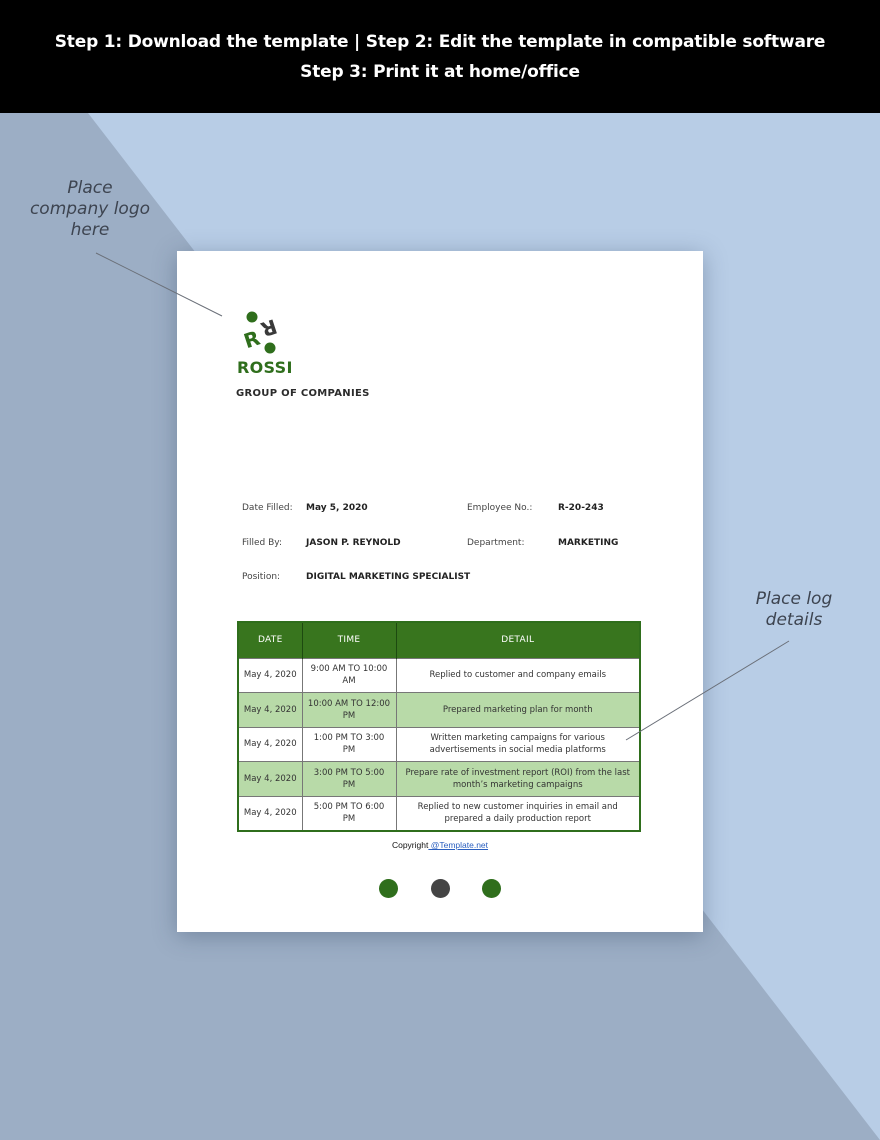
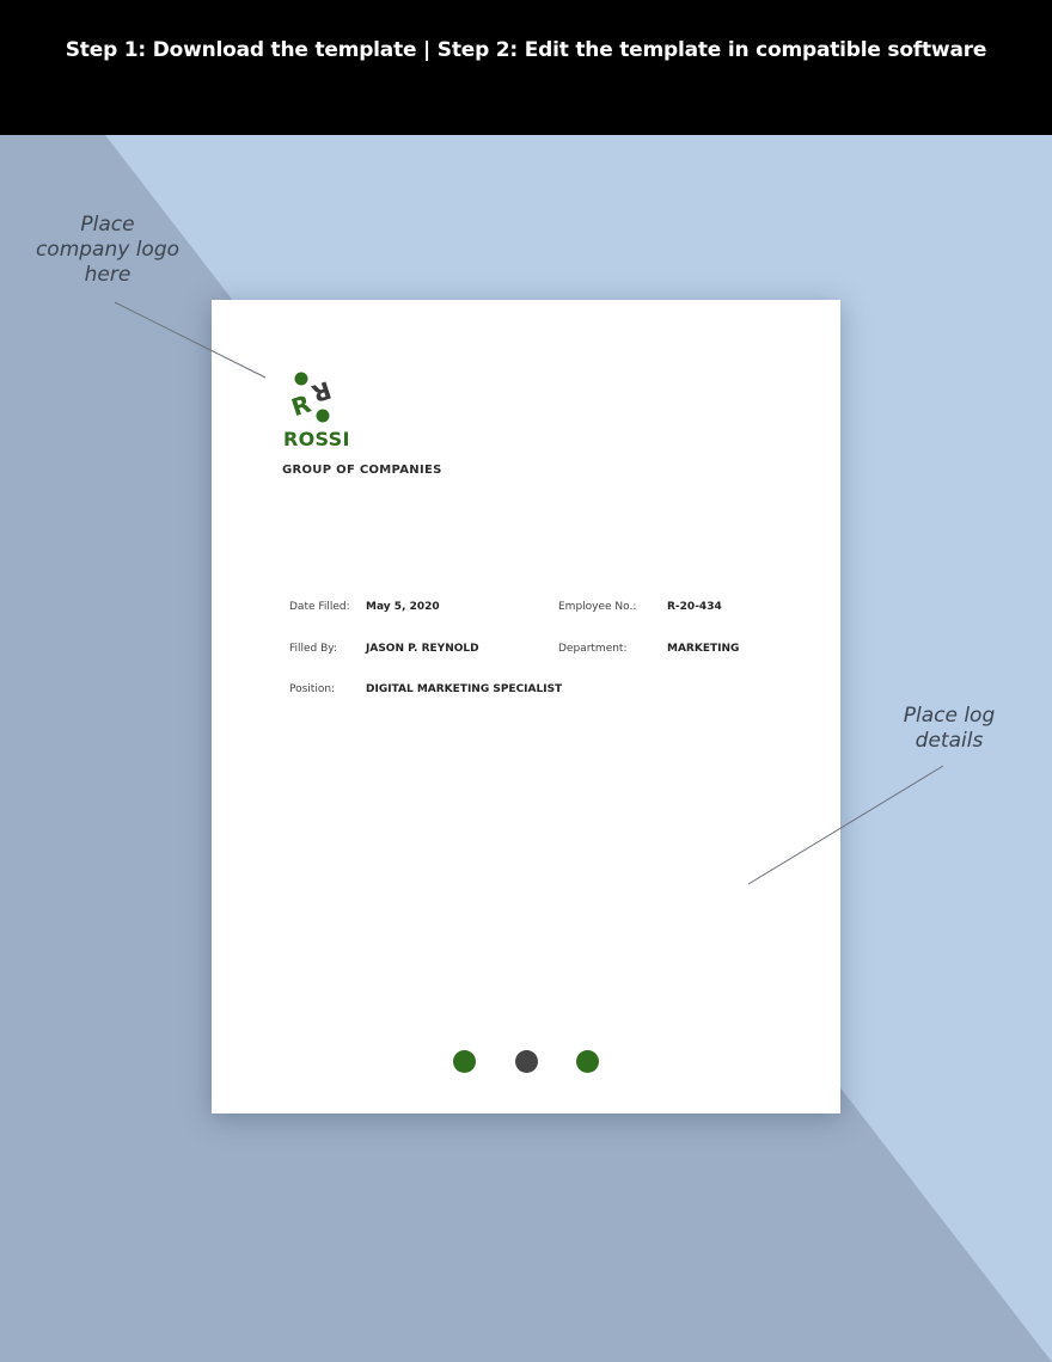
  Step 1: Download the template | Step 2: Edit the template in compatible software
- Step 3: Print it at home/office
  Place
  company logo
  here
  Place log
  details
  ROSSI
  GROUP OF COMPANIES
  Date Filled:
  May 5, 2020
  Employee No.:
- R-20-243
+ R-20-434
  Filled By:
  JASON P. REYNOLD
  Department:
  MARKETING
  Position:
  DIGITAL MARKETING SPECIALIST
- DATE	TIME	DETAIL
- May 4, 2020	9:00 AM TO 10:00 AM	Replied to customer and company emails
- May 4, 2020	10:00 AM TO 12:00 PM	Prepared marketing plan for month
- May 4, 2020	1:00 PM TO 3:00 PM	Written marketing campaigns for various advertisements in social media platforms
- May 4, 2020	3:00 PM TO 5:00 PM	Prepare rate of investment report (ROI) from the last month’s marketing campaigns
- May 4, 2020	5:00 PM TO 6:00 PM	Replied to new customer inquiries in email and prepared a daily production report
- Copyright @Template.net
